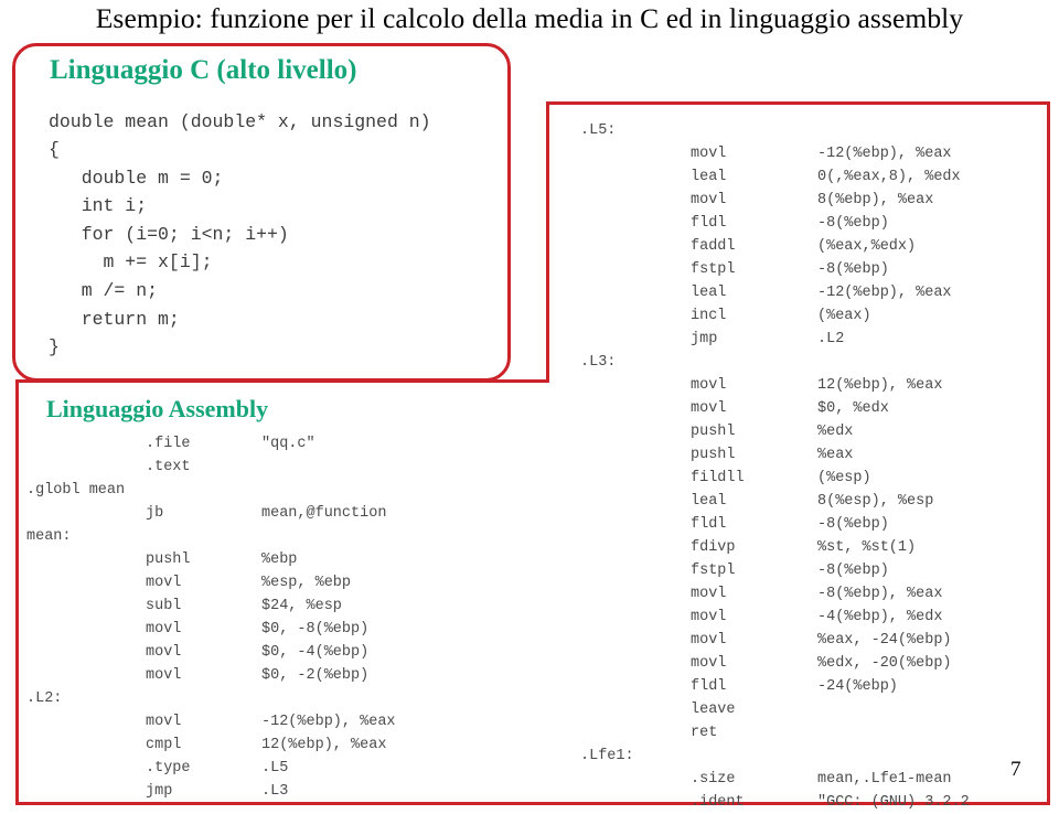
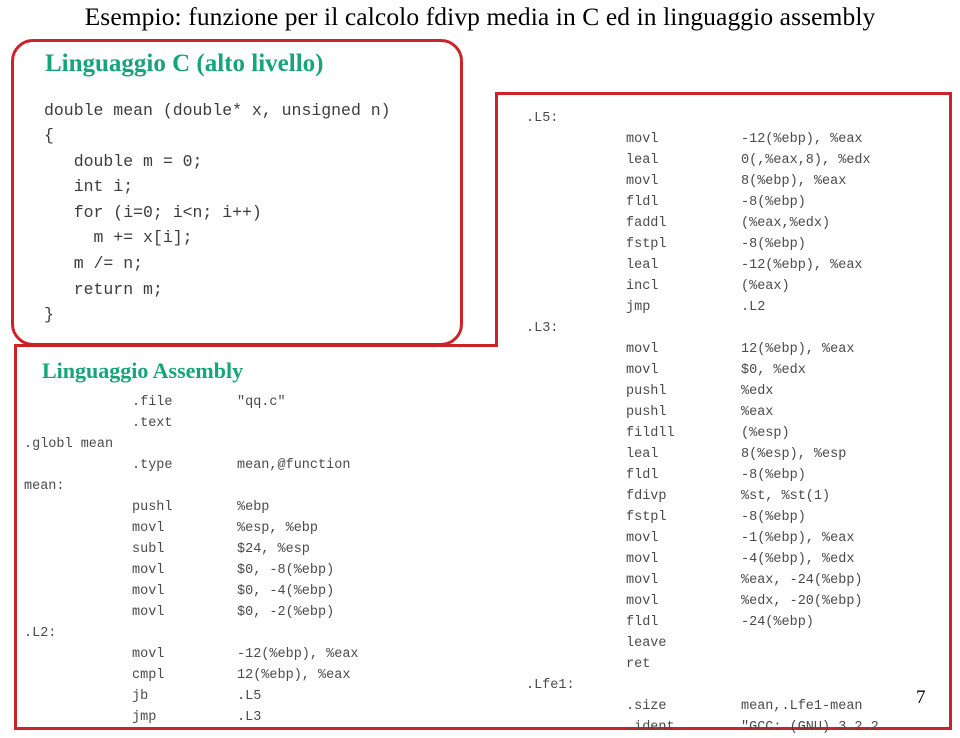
- Esempio: funzione per il calcolo della media in C ed in linguaggio assembly
+ Esempio: funzione per il calcolo fdivp media in C ed in linguaggio assembly
  Linguaggio Assembly
  Linguaggio C (alto livello)
  double mean (double* x, unsigned n)
  {
  double m = 0;
  int i;
  for (i=0; i<n; i++)
  m += x[i];
  m /= n;
  return m;
  }
  .file
  "qq.c"
  .text
  .globl mean
- jb
+ .type
  mean,@function
  mean:
  pushl
  %ebp
  movl
  %esp, %ebp
  subl
  $24, %esp
  movl
  $0, -8(%ebp)
  movl
  $0, -4(%ebp)
  movl
  $0, -2(%ebp)
  .L2:
  movl
  -12(%ebp), %eax
  cmpl
  12(%ebp), %eax
- .type
+ jb
  .L5
  jmp
  .L3
  .L5:
  movl
  -12(%ebp), %eax
  leal
  0(,%eax,8), %edx
  movl
  8(%ebp), %eax
  fldl
  -8(%ebp)
  faddl
  (%eax,%edx)
  fstpl
  -8(%ebp)
  leal
  -12(%ebp), %eax
  incl
  (%eax)
  jmp
  .L2
  .L3:
  movl
  12(%ebp), %eax
  movl
  $0, %edx
  pushl
  %edx
  pushl
  %eax
  fildll
  (%esp)
  leal
  8(%esp), %esp
  fldl
  -8(%ebp)
  fdivp
  %st, %st(1)
  fstpl
  -8(%ebp)
  movl
- -8(%ebp), %eax
+ -1(%ebp), %eax
  movl
  -4(%ebp), %edx
  movl
  %eax, -24(%ebp)
  movl
  %edx, -20(%ebp)
  fldl
  -24(%ebp)
  leave
  ret
  .Lfe1:
  .size
  mean,.Lfe1-mean
  .ident
  "GCC: (GNU) 3.2.2
  7
